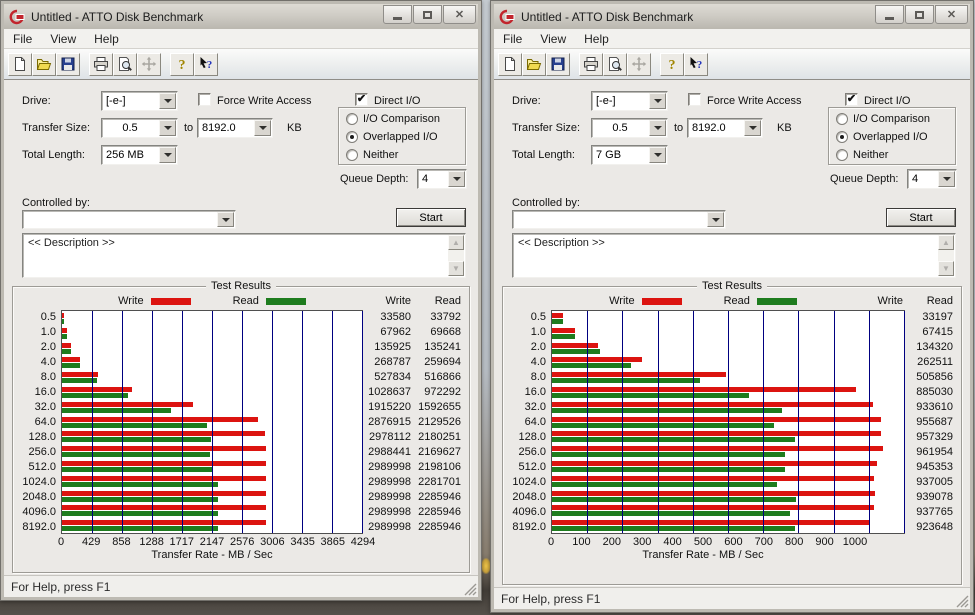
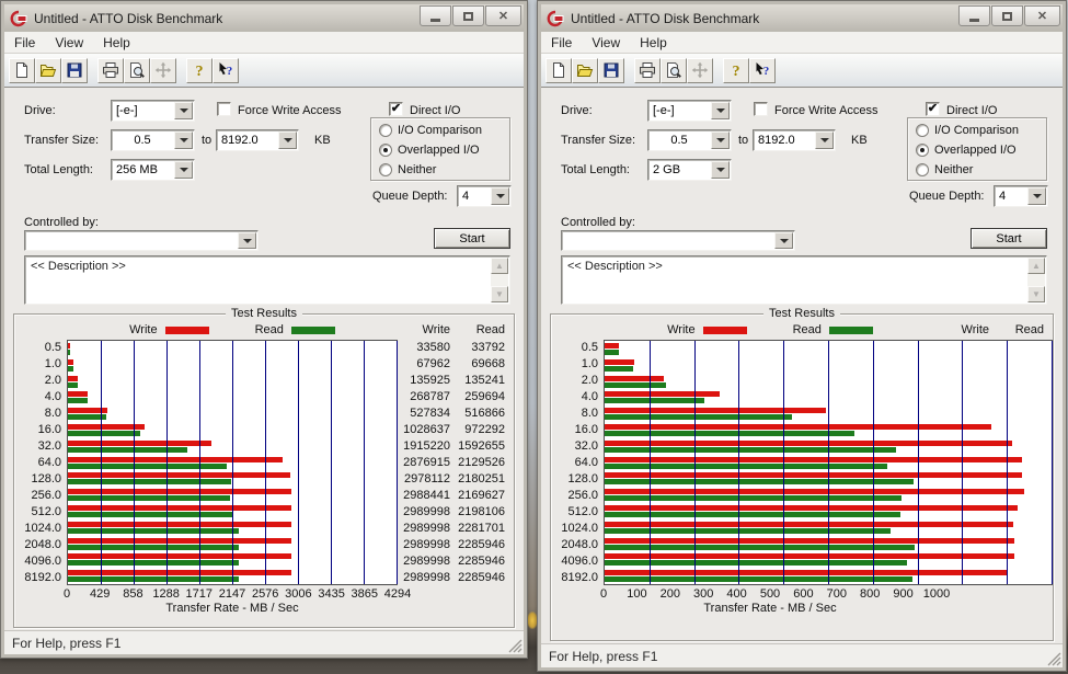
  Untitled - ATTO Disk Benchmark
  ✕
  File
  View
  Help
  ?
  ?
  Drive:
  [-e-]
  Force Write Access
  Direct I/O
  Transfer Size:
  0.5
  to
  8192.0
  KB
  Total Length:
  256 MB
  I/O Comparison
  Overlapped I/O
  Neither
  Queue Depth:
  4
  Controlled by:
  Start
  << Description >>
  ▲
  ▼
  Test Results
  Write
  Read
  Write
  Read
  0.5
  1.0
  2.0
  4.0
  8.0
  16.0
  32.0
  64.0
  128.0
  256.0
  512.0
  1024.0
  2048.0
  4096.0
  8192.0
  33580
  67962
  135925
  268787
  527834
  1028637
  1915220
  2876915
  2978112
  2988441
  2989998
  2989998
  2989998
  2989998
  2989998
  33792
  69668
  135241
  259694
  516866
  972292
  1592655
  2129526
  2180251
  2169627
  2198106
  2281701
  2285946
  2285946
  2285946
  0
  429
  858
  1288
  1717
  2147
  2576
  3006
  3435
  3865
  4294
  Transfer Rate - MB / Sec
  For Help, press F1
  Untitled - ATTO Disk Benchmark
  ✕
  File
  View
  Help
  ?
  ?
  Drive:
  [-e-]
  Force Write Access
  Direct I/O
  Transfer Size:
  0.5
  to
  8192.0
  KB
  Total Length:
- 7 GB
+ 2 GB
  I/O Comparison
  Overlapped I/O
  Neither
  Queue Depth:
  4
  Controlled by:
  Start
  << Description >>
  ▲
  ▼
  Test Results
  Write
  Read
  Write
  Read
  0.5
  1.0
  2.0
  4.0
  8.0
  16.0
  32.0
  64.0
  128.0
  256.0
  512.0
  1024.0
  2048.0
  4096.0
  8192.0
- 33197
- 67415
- 134320
- 262511
- 505856
- 885030
- 933610
- 955687
- 957329
- 961954
- 945353
- 937005
- 939078
- 937765
- 923648
  0
  100
  200
  300
  400
  500
  600
  700
  800
  900
  1000
  Transfer Rate - MB / Sec
  For Help, press F1
